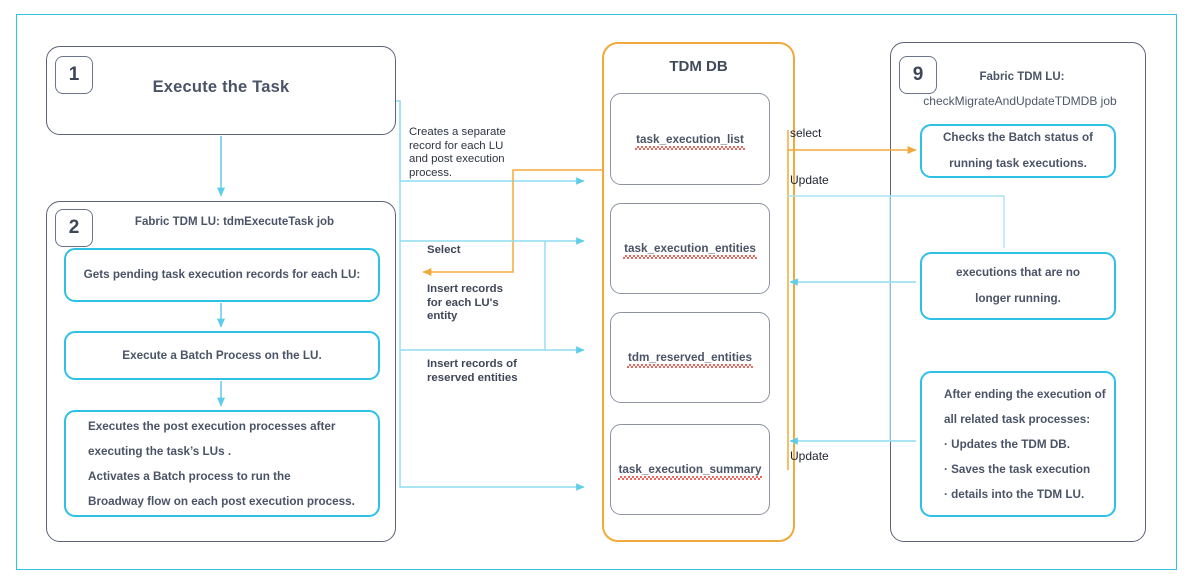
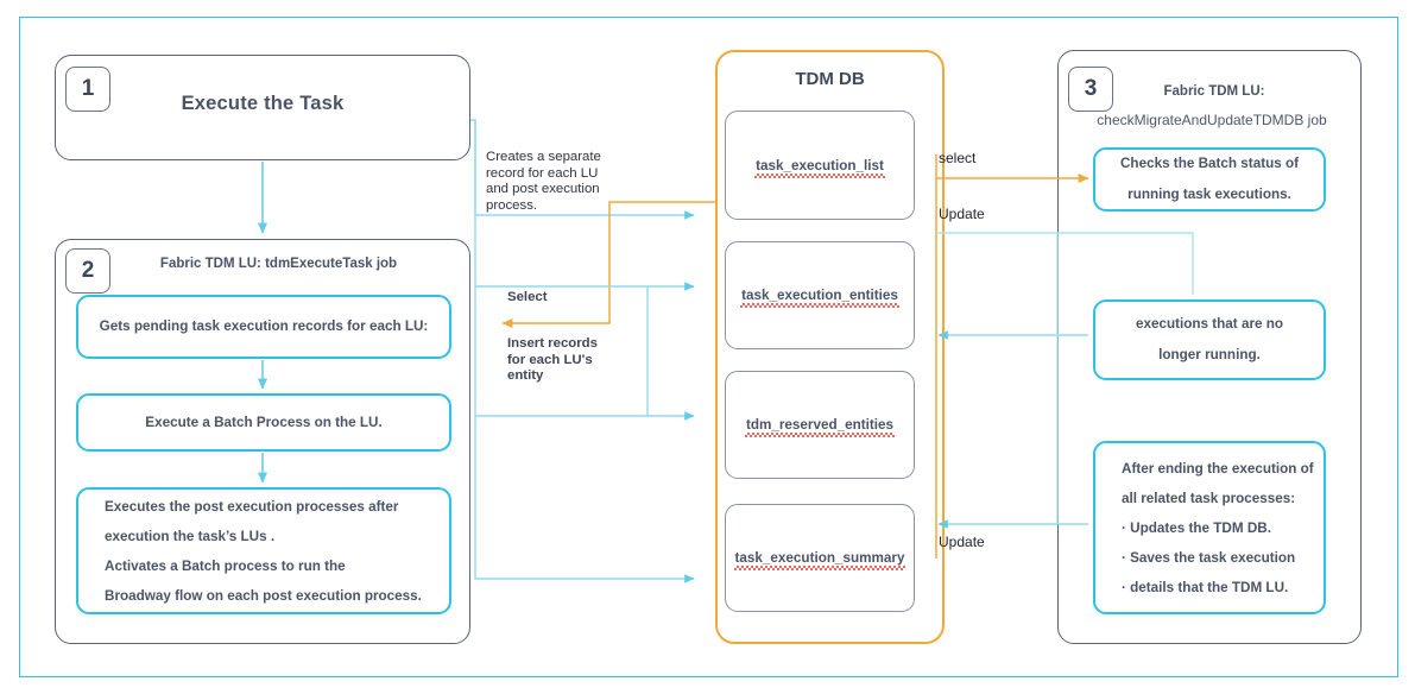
  1
  2
- 9
+ 3
  Execute the Task
  Fabric TDM LU: tdmExecuteTask job
  TDM DB
  Fabric TDM LU:
  checkMigrateAndUpdateTDMDB job
  Gets pending task execution records for each LU:
  Execute a Batch Process on the LU.
  Executes the post execution processes after
- executing the task’s LUs .
+ execution the task’s LUs .
  Activates a Batch process to run the
  Broadway flow on each post execution process.
  task_execution_list
  task_execution_entities
  tdm_reserved_entities
  task_execution_summary
  Checks the Batch status of
  running task executions.
  executions that are no
  longer running.
  After ending the execution of
  all related task processes:
  · Updates the TDM DB.
  · Saves the task execution
- · details into the TDM LU.
+ · details that the TDM LU.
  Creates a separate
  record for each LU
  and post execution
  process.
  Select
  Insert records
  for each LU's
  entity
- Insert records of
- reserved entities
  select
  Update
  Update
